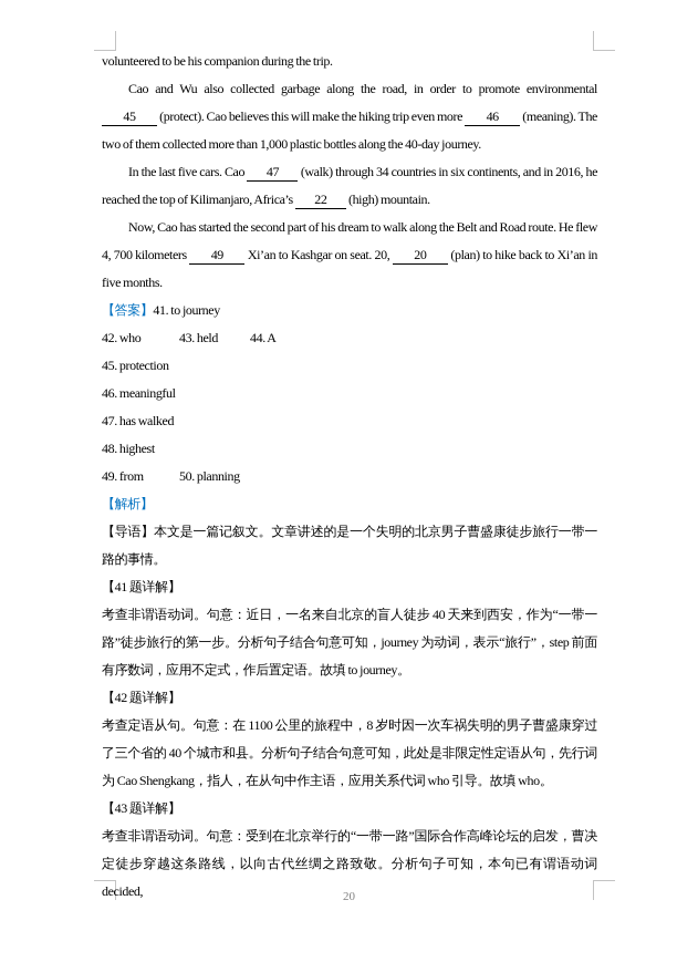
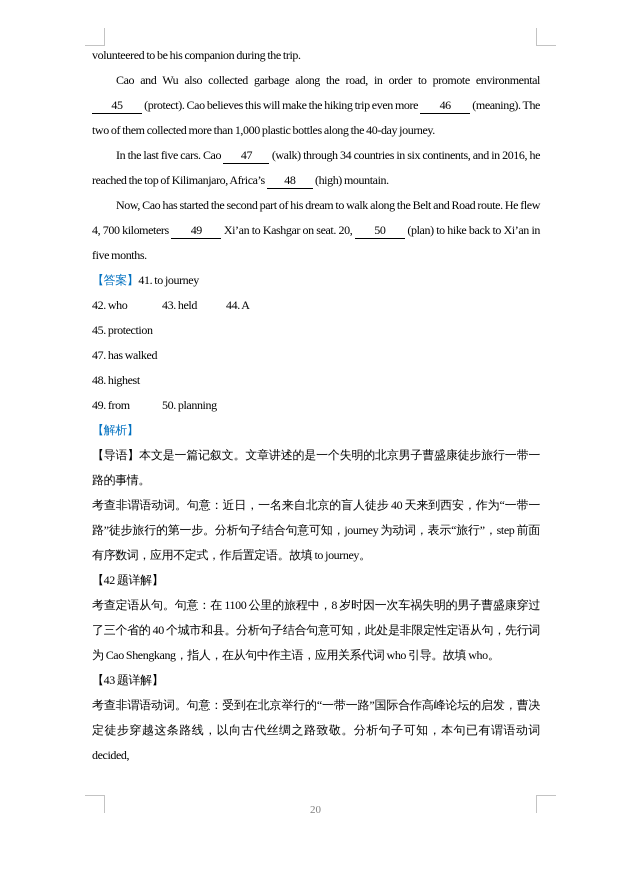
  volunteered to be his companion during the trip.
  Cao and Wu also collected garbage along the road, in order to promote environmental 45 (protect). Cao believes this will make the hiking trip even more 46 (meaning). The two of them collected more than 1,000 plastic bottles along the 40-day journey.
- In the last five cars. Cao 47 (walk) through 34 countries in six continents, and in 2016, he reached the top of Kilimanjaro, Africa’s 22 (high) mountain.
+ In the last five cars. Cao 47 (walk) through 34 countries in six continents, and in 2016, he reached the top of Kilimanjaro, Africa’s 48 (high) mountain.
- Now, Cao has started the second part of his dream to walk along the Belt and Road route. He flew 4, 700 kilometers 49 Xi’an to Kashgar on seat. 20, 20 (plan) to hike back to Xi’an in five months.
+ Now, Cao has started the second part of his dream to walk along the Belt and Road route. He flew 4, 700 kilometers 49 Xi’an to Kashgar on seat. 20, 50 (plan) to hike back to Xi’an in five months.
  【答案】41. to journey
  42. who 43. held 44. A
  45. protection
- 46. meaningful
  47. has walked
  48. highest
  49. from 50. planning
  【解析】
  【导语】本文是一篇记叙文。文章讲述的是一个失明的北京男子曹盛康徒步旅行一带一路的事情。
- 【41 题详解】
  考查非谓语动词。句意：近日，一名来自北京的盲人徒步 40 天来到西安，作为“一带一路”徒步旅行的第一步。分析句子结合句意可知，journey 为动词，表示“旅行”，step 前面有序数词，应用不定式，作后置定语。故填 to journey。
  【42 题详解】
  考查定语从句。句意：在 1100 公里的旅程中，8 岁时因一次车祸失明的男子曹盛康穿过了三个省的 40 个城市和县。分析句子结合句意可知，此处是非限定性定语从句，先行词为 Cao Shengkang，指人，在从句中作主语，应用关系代词 who 引导。故填 who。
  【43 题详解】
  考查非谓语动词。句意：受到在北京举行的“一带一路”国际合作高峰论坛的启发，曹决定徒步穿越这条路线，以向古代丝绸之路致敬。分析句子可知，本句已有谓语动词 decided,
  20
